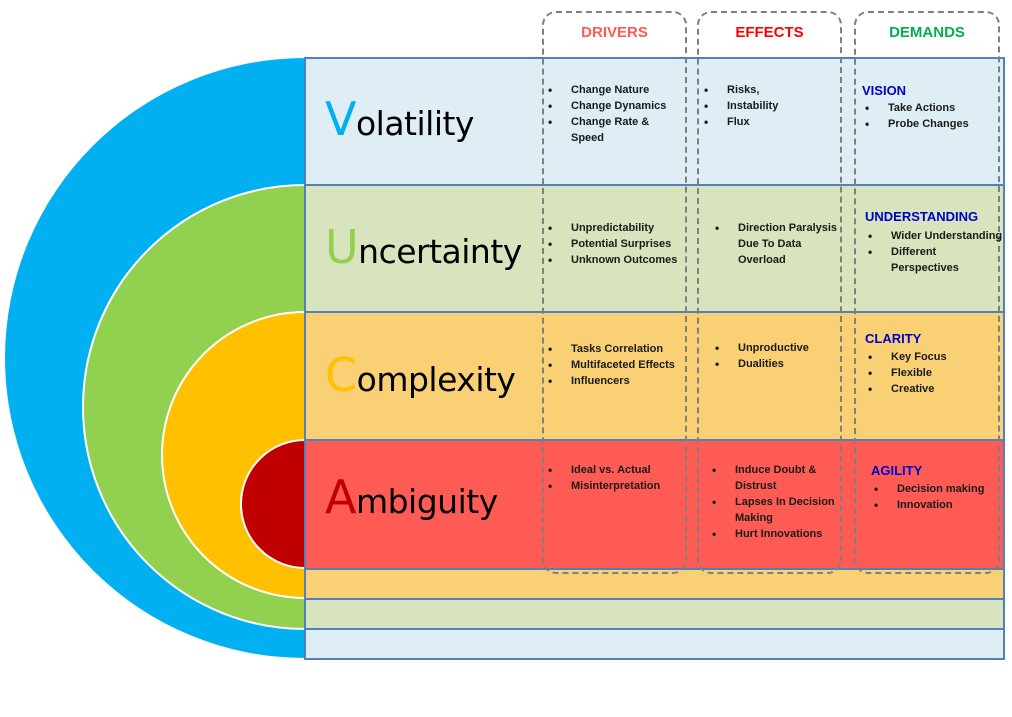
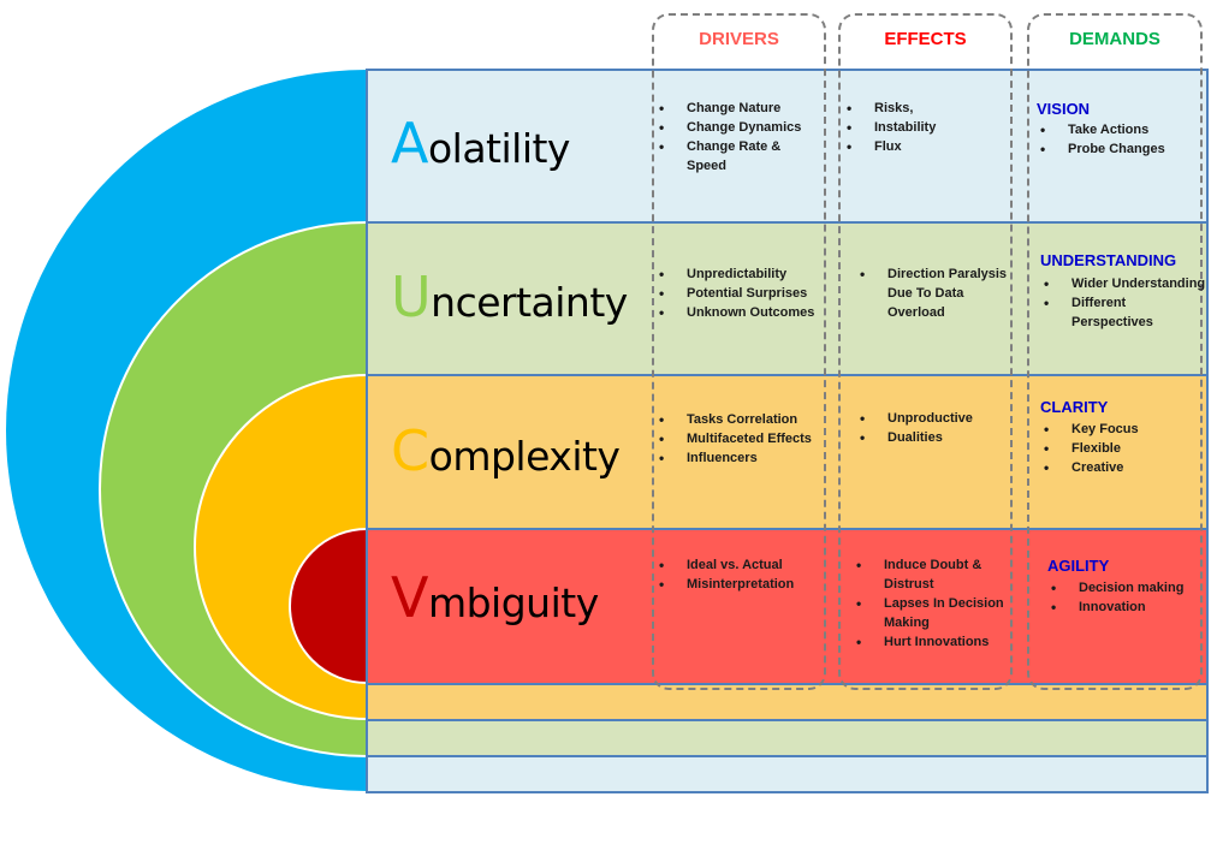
- Volatility
+ Aolatility
  Uncertainty
  Complexity
- Ambiguity
+ Vmbiguity
  DRIVERS
  EFFECTS
  DEMANDS
  Change Nature
  Change Dynamics
  Change Rate & Speed
  Risks,
  Instability
  Flux
  VISION
  Take Actions
  Probe Changes
  Unpredictability
  Potential Surprises
  Unknown Outcomes
  Direction Paralysis Due To Data Overload
  UNDERSTANDING
  Wider Understanding
  Different Perspectives
  Tasks Correlation
  Multifaceted Effects
  Influencers
  Unproductive
  Dualities
  CLARITY
  Key Focus
  Flexible
  Creative
  Ideal vs. Actual
  Misinterpretation
  Induce Doubt & Distrust
  Lapses In Decision Making
  Hurt Innovations
  AGILITY
  Decision making
  Innovation
